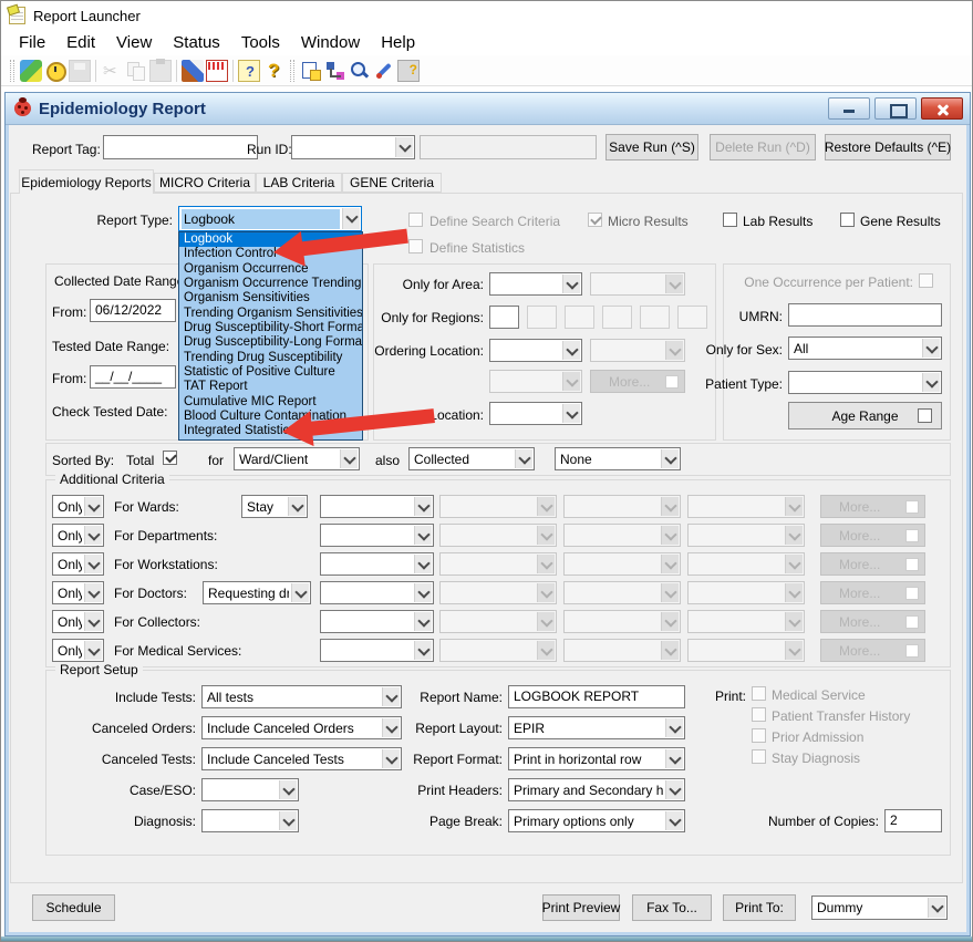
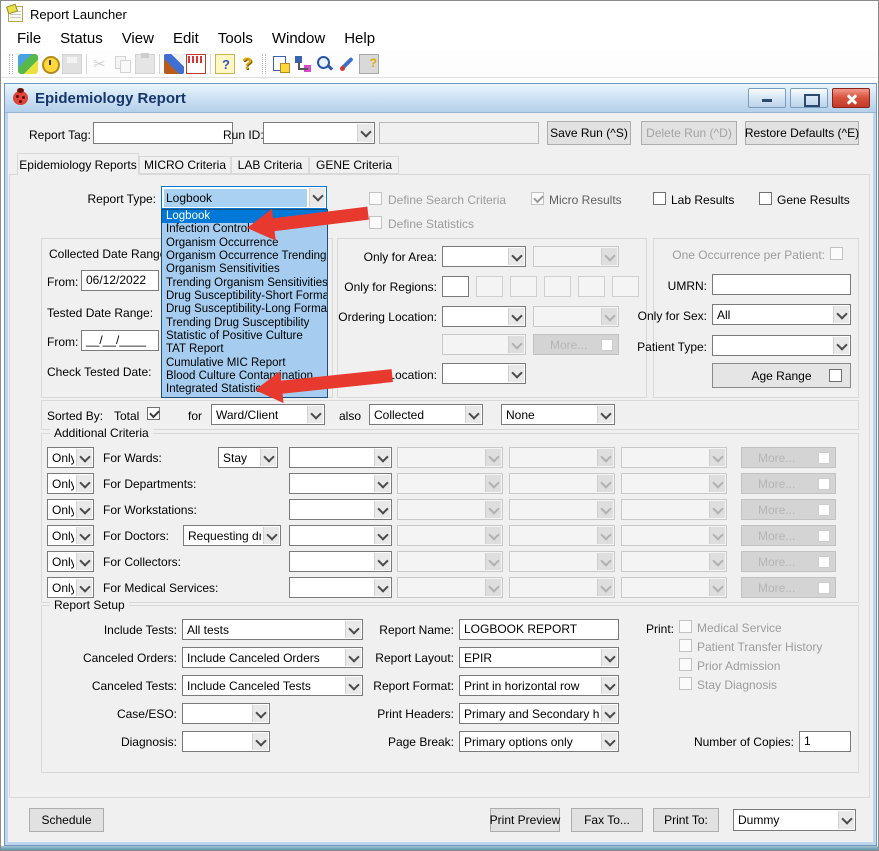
  Report Launcher
  File
- Edit
+ Status
  View
- Status
+ Edit
  Tools
  Window
  Help
  Epidemiology Report
  Report Tag:
  Run ID
  Save Run (^S)
  Delete Run (^D)
  Restore Defaults (^E)
  Epidemiology Reports
  MICRO Criteria
  LAB Criteria
  GENE Criteria
  Report Type:
  Logbook
  Define Search Criteria
  Micro Results
  Lab Results
  Gene Results
  Define Statistics
  Collected Date Rang
  From:
  06/12/2022
  Tested Date Range:
  From:
  __/__/____
  Check Tested Date:
  Only for Area:
  Only for Regions:
  Ordering Location:
  More...
  ocation:
  One Occurrence per Patient:
  UMRN:
  Only for Sex:
  All
  Patient Type:
  Age Range
  Sorted By:
  Total
  for
  Ward/Client
  also
  Collected
  None
  Additional Criteria
  Only
  For Wards:
  Stay
  More...
  Only
  For Departments:
  More...
  Only
  For Workstations:
  More...
  Only
  For Doctors:
  Requesting dr
  More...
  Only
  For Collectors:
  More...
  Only
  For Medical Services:
  More...
  Report Setup
  Include Tests:
  All tests
  Canceled Orders:
  Include Canceled Orders
  Canceled Tests:
  Include Canceled Tests
  Case/ESO:
  Diagnosis:
  Report Name:
  LOGBOOK REPORT
  Report Layout:
  EPIR
  Report Format:
  Print in horizontal row
  Print Headers:
  Primary and Secondary h
  Page Break:
  Primary options only
  Print:
  Medical Service
  Patient Transfer History
  Prior Admission
  Stay Diagnosis
  Number of Copies:
- 2
+ 1
  Schedule
  Print Preview
  Fax To...
  Print To:
  Dummy
  Logbook
  Infection Control
  Organism Occurrence
  Organism Occurrence Trending
  Organism Sensitivities
  Trending Organism Sensitivities
  Drug Susceptibility-Short Forma
  Drug Susceptibility-Long Forma
  Trending Drug Susceptibility
  Statistic of Positive Culture
  TAT Report
  Cumulative MIC Report
  Blood Culture Contamination
  Integrated Statistics
